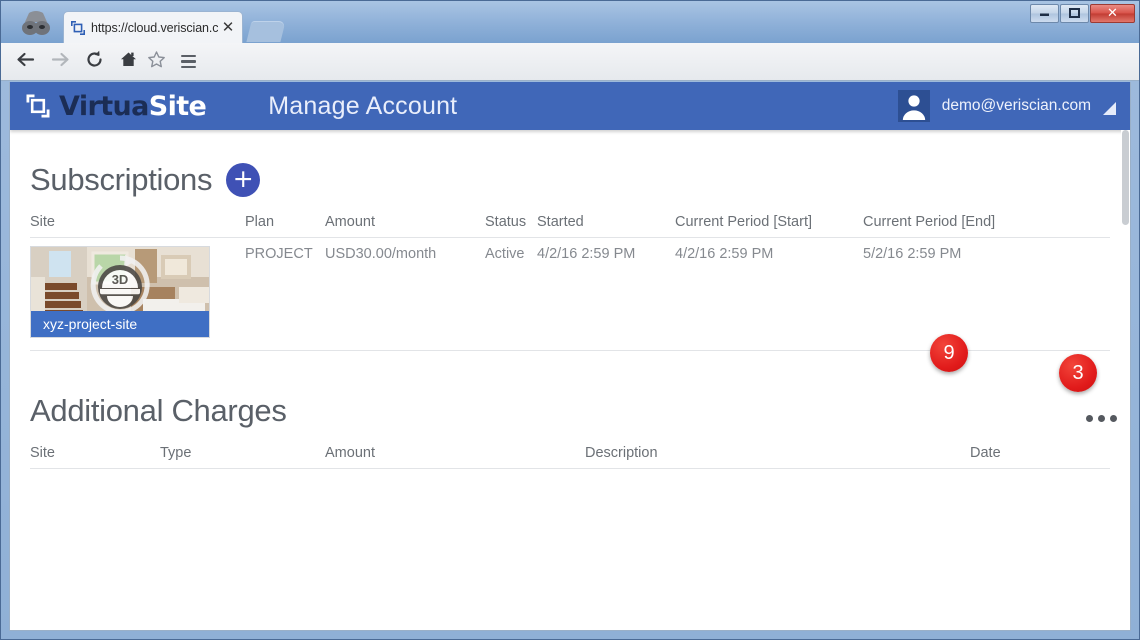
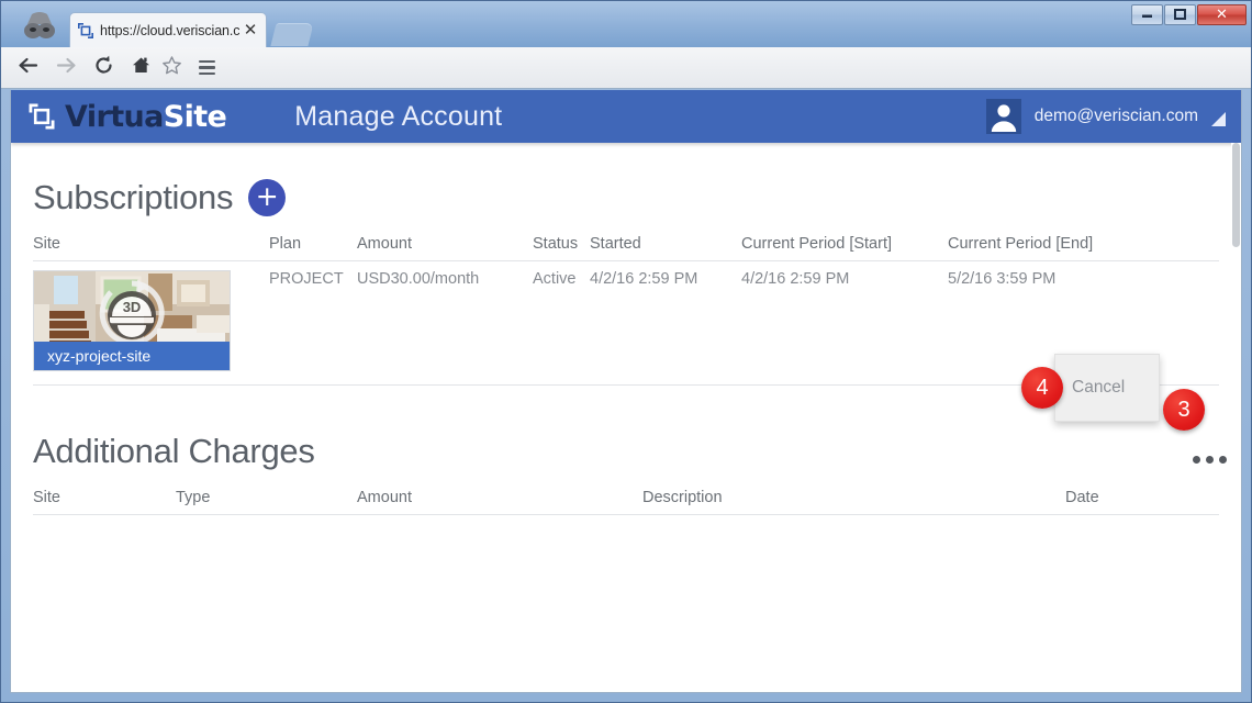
  https://cloud.veriscian.c
  ✕
  ✕
  VirtuaSite
  Manage Account
  demo@veriscian.com
  Subscriptions
  +
  Site	Plan	Amount	Status	Started	Current Period [Start]	Current Period [End]
- 3D xyz-project-site	PROJECT	USD30.00/month	Active	4/2/16 2:59 PM	4/2/16 2:59 PM	5/2/16 2:59 PM
+ 3D xyz-project-site	PROJECT	USD30.00/month	Active	4/2/16 2:59 PM	4/2/16 2:59 PM	5/2/16 3:59 PM
  Additional Charges
  Site	Type	Amount	Description	Date
+ Cancel
- 9
+ 4
  3
